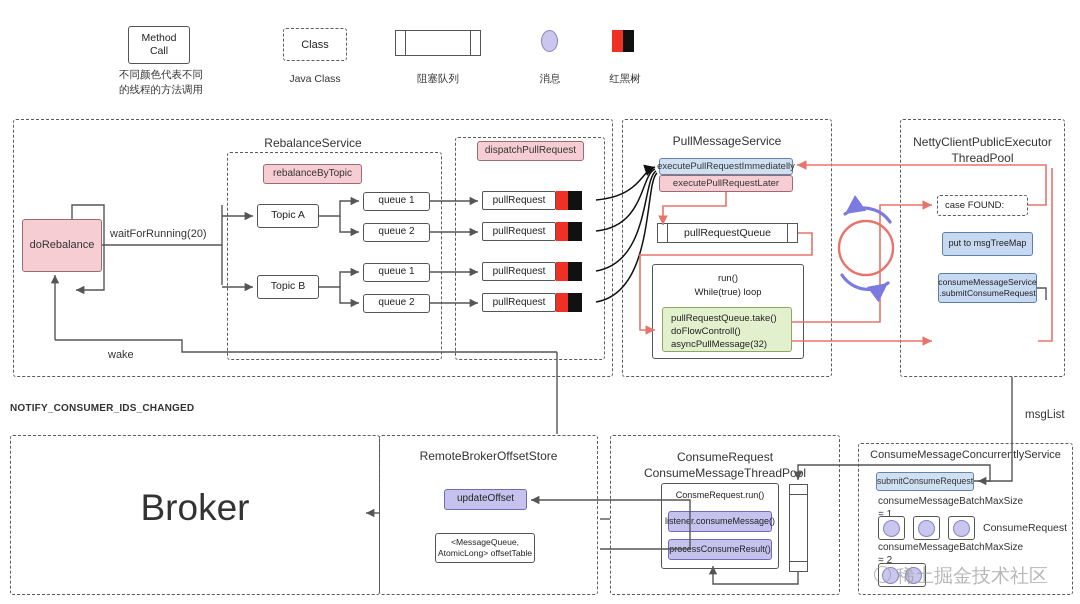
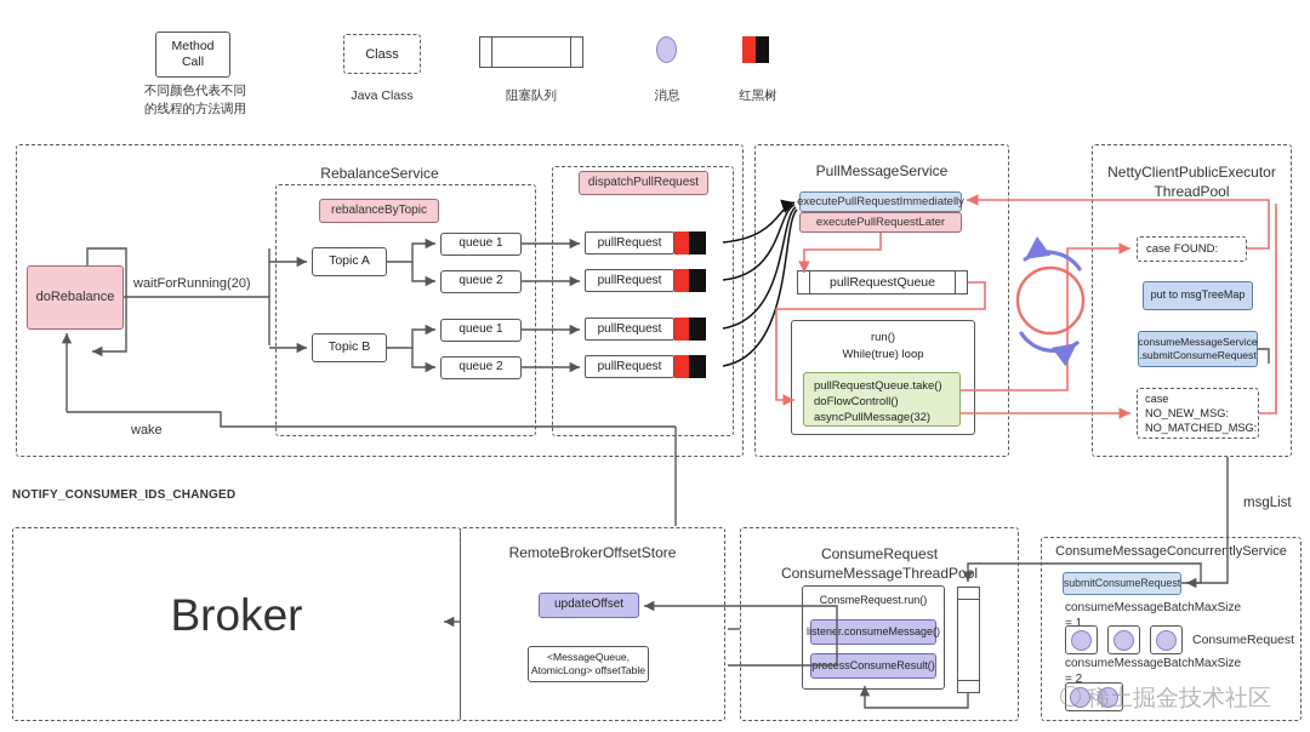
  Method
  Call
  不同颜色代表不同
  的线程的方法调用
  Class
  Java Class
  阻塞队列
  消息
  红黑树
  RebalanceService
  PullMessageService
  NettyClientPublicExecutor
  ThreadPool
  doRebalance
  waitForRunning(20)
  rebalanceByTopic
  Topic A
  Topic B
  queue 1
  queue 2
  queue 1
  queue 2
  wake
  NOTIFY_CONSUMER_IDS_CHANGED
  dispatchPullRequest
  pullRequest
  pullRequest
  pullRequest
  pullRequest
  executePullRequestImmediatelly
  executePullRequestLater
  pullRequestQueue
  run()
  While(true) loop
  pullRequestQueue.take()
  doFlowControll()
  asyncPullMessage(32)
  case FOUND:
  put to msgTreeMap
  consumeMessageService
  .submitConsumeRequest
+ case
+ NO_NEW_MSG:
+ NO_MATCHED_MSG:
  msgList
  Broker
  RemoteBrokerOffsetStore
  updateOffset
  <MessageQueue,
  AtomicLong> offsetTable
  ConsumeRequest
  ConsumeMessageThreadPool
  ConsmeRequest.run()
  listener.consumeMessage()
  ssConsumeResult()
  ConsumeMessageConcurrentlyService
  submitConsumeRequest
  consumeMessageBatchMaxSize
  = 1
  ConsumeRequest
  consumeMessageBatchMaxSize
  = 2
  稀土掘金技术社区
